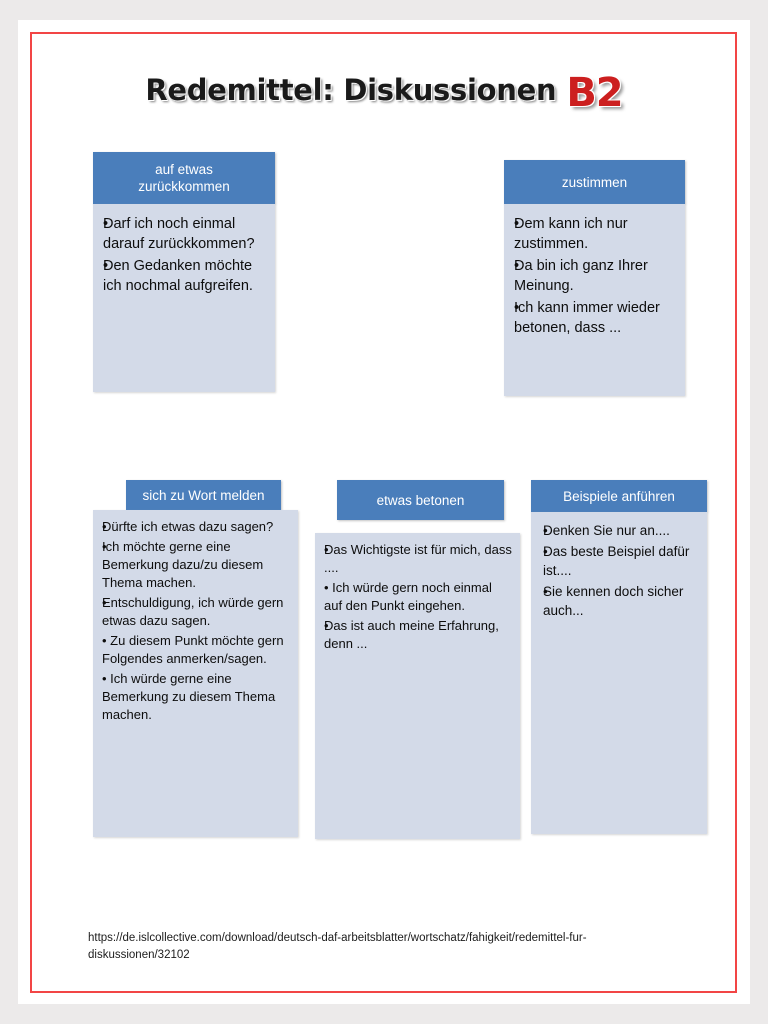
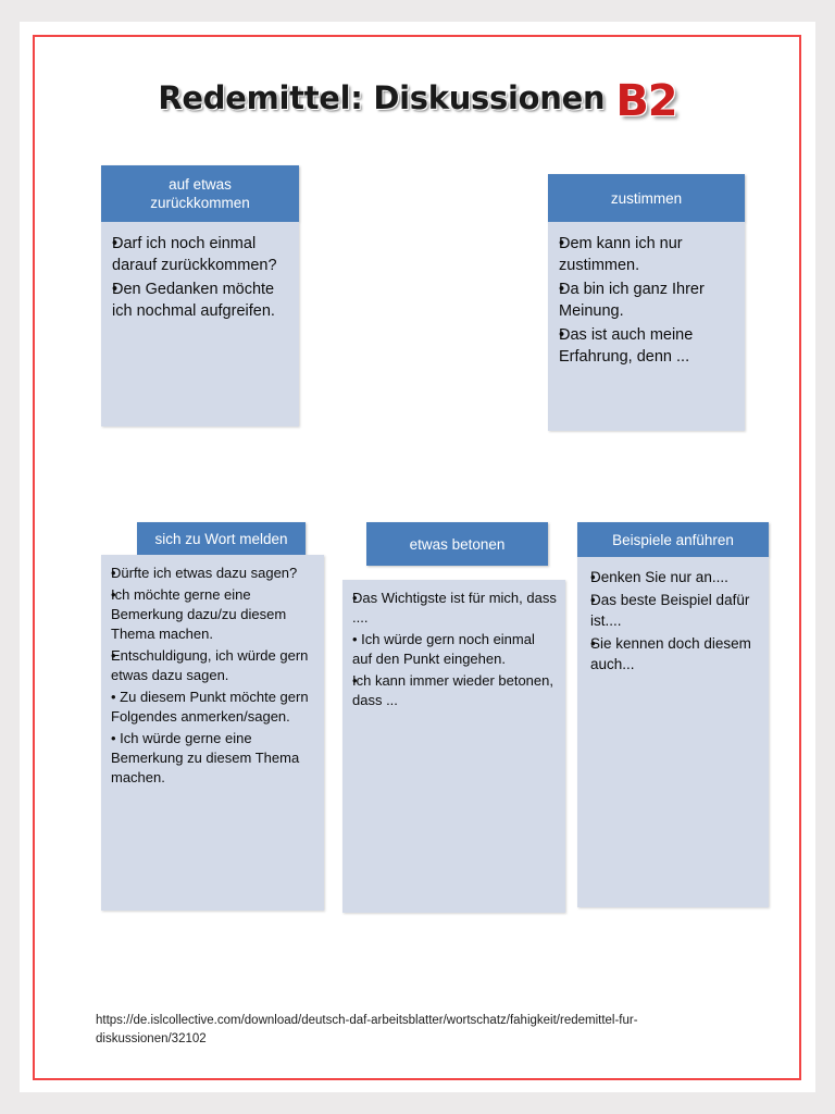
  Redemittel: Diskussionen B2
  auf etwas
  zurückkommen
  Darf ich noch einmal darauf zurückkommen?
  Den Gedanken möchte ich nochmal aufgreifen.
  zustimmen
  Dem kann ich nur zustimmen.
  Da bin ich ganz Ihrer Meinung.
- Ich kann immer wieder betonen, dass ...
+ Das ist auch meine Erfahrung, denn ...
  sich zu Wort melden
  Dürfte ich etwas dazu sagen?
  Ich möchte gerne eine Bemerkung dazu/zu diesem Thema machen.
  Entschuldigung, ich würde gern etwas dazu sagen.
  • Zu diesem Punkt möchte gern Folgendes anmerken/sagen.
  • Ich würde gerne eine Bemerkung zu diesem Thema machen.
  etwas betonen
  Das Wichtigste ist für mich, dass ....
  • Ich würde gern noch einmal auf den Punkt eingehen.
- Das ist auch meine Erfahrung, denn ...
+ Ich kann immer wieder betonen, dass ...
  Beispiele anführen
  Denken Sie nur an....
  Das beste Beispiel dafür ist....
- Sie kennen doch sicher auch...
+ Sie kennen doch diesem auch...
  https://de.islcollective.com/download/deutsch-daf-arbeitsblatter/wortschatz/fahigkeit/redemittel-fur-diskussionen/32102
